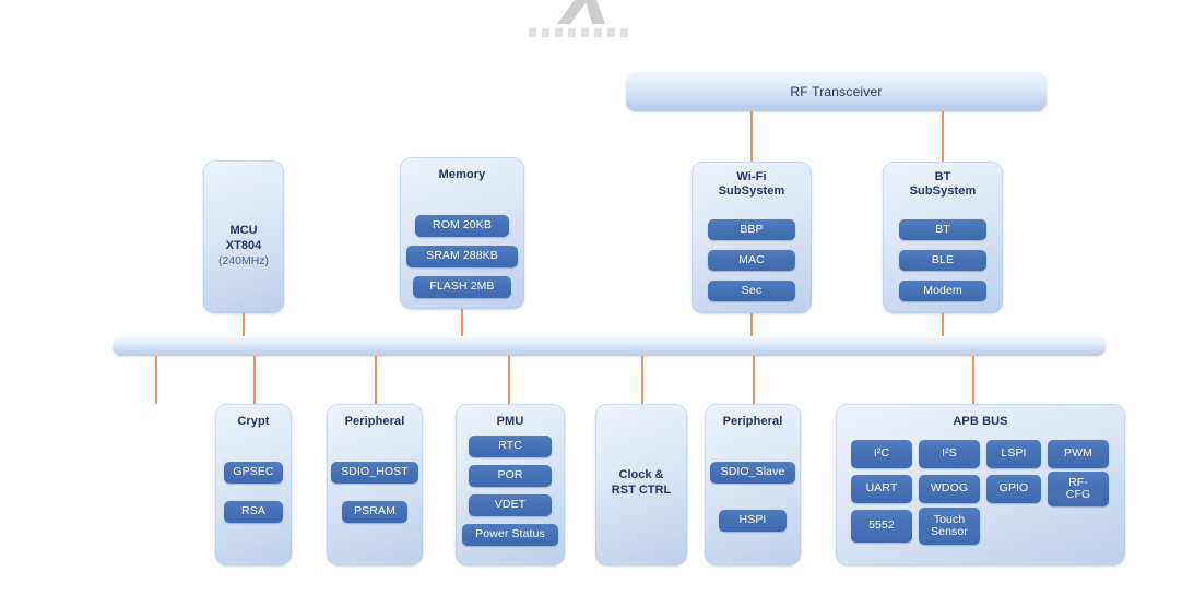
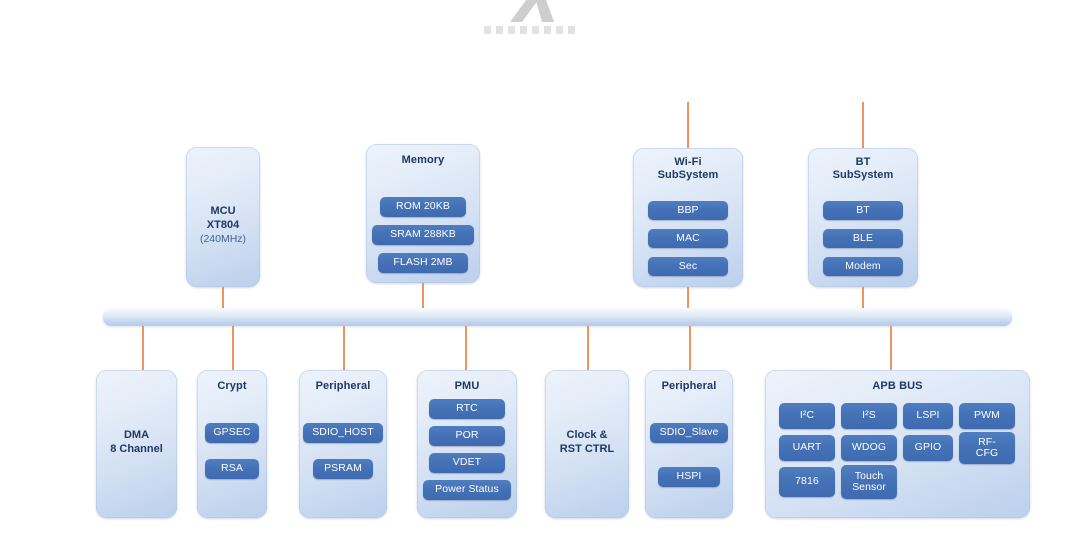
- RF Transceiver
  MCU
  XT804
  (240MHz)
  Memory
  ROM 20KB
  SRAM 288KB
  FLASH 2MB
  Wi-Fi
  SubSystem
  BBP
  MAC
  Sec
  BT
  SubSystem
  BT
  BLE
  Modem
+ DMA
+ 8 Channel
  Crypt
  GPSEC
  RSA
  Peripheral
  SDIO_HOST
  PSRAM
  PMU
  RTC
  POR
  VDET
  Power Status
  Clock &
  RST CTRL
  Peripheral
  SDIO_Slave
  HSPI
  APB BUS
  I²C
  I²S
  LSPI
  PWM
  UART
  WDOG
  GPIO
  RF-
  CFG
- 5552
+ 7816
  Touch
  Sensor
